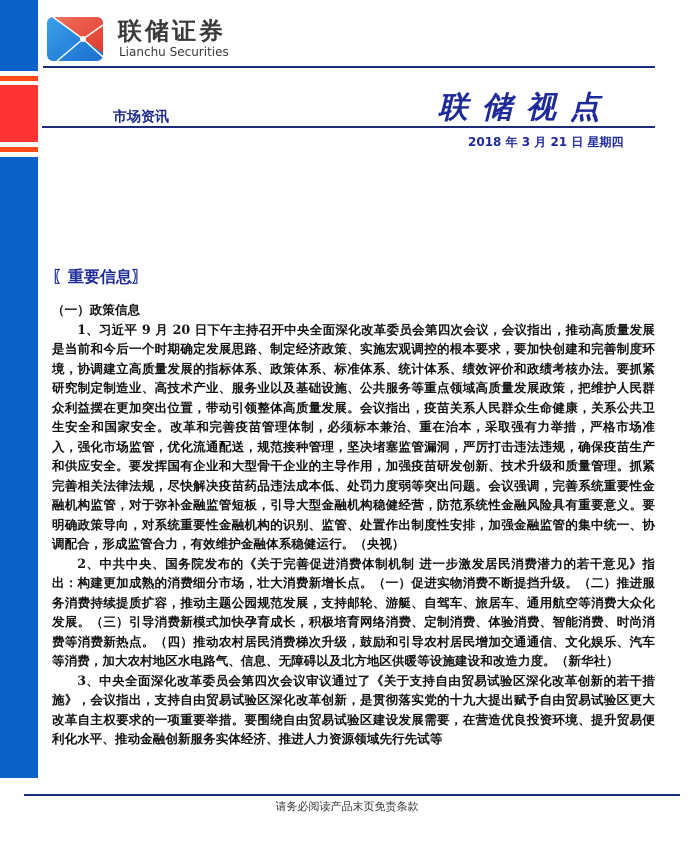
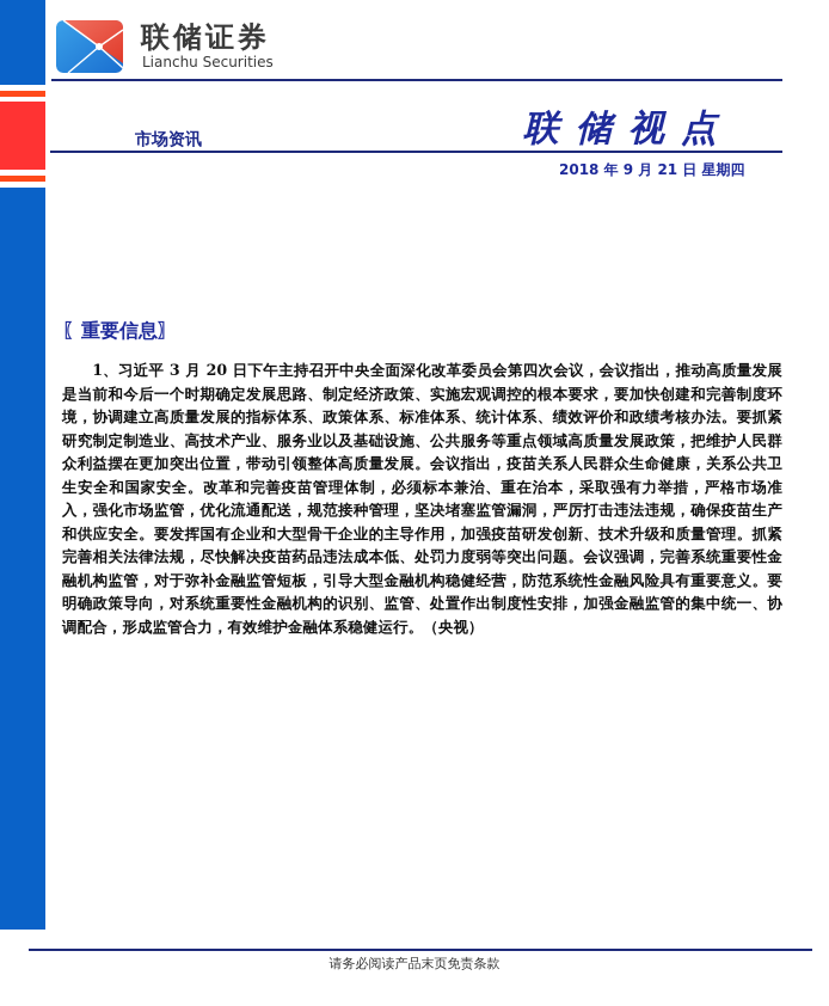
  联储证券
  Lianchu Securities
  市场资讯
  联储视点
- 2018 年 3 月 21 日 星期四
+ 2018 年 9 月 21 日 星期四
  〖重要信息〗
- （一）政策信息
- 1、习近平 9 月 20 日下午主持召开中央全面深化改革委员会第四次会议，会议指出，推动高质量发展是当前和今后一个时期确定发展思路、制定经济政策、实施宏观调控的根本要求，要加快创建和完善制度环境，协调建立高质量发展的指标体系、政策体系、标准体系、统计体系、绩效评价和政绩考核办法。要抓紧研究制定制造业、高技术产业、服务业以及基础设施、公共服务等重点领域高质量发展政策，把维护人民群众利益摆在更加突出位置，带动引领整体高质量发展。会议指出，疫苗关系人民群众生命健康，关系公共卫生安全和国家安全。改革和完善疫苗管理体制，必须标本兼治、重在治本，采取强有力举措，严格市场准入，强化市场监管，优化流通配送，规范接种管理，坚决堵塞监管漏洞，严厉打击违法违规，确保疫苗生产和供应安全。要发挥国有企业和大型骨干企业的主导作用，加强疫苗研发创新、技术升级和质量管理。抓紧完善相关法律法规，尽快解决疫苗药品违法成本低、处罚力度弱等突出问题。会议强调，完善系统重要性金融机构监管，对于弥补金融监管短板，引导大型金融机构稳健经营，防范系统性金融风险具有重要意义。要明确政策导向，对系统重要性金融机构的识别、监管、处置作出制度性安排，加强金融监管的集中统一、协调配合，形成监管合力，有效维护金融体系稳健运行。（央视）
+ 1、习近平 3 月 20 日下午主持召开中央全面深化改革委员会第四次会议，会议指出，推动高质量发展是当前和今后一个时期确定发展思路、制定经济政策、实施宏观调控的根本要求，要加快创建和完善制度环境，协调建立高质量发展的指标体系、政策体系、标准体系、统计体系、绩效评价和政绩考核办法。要抓紧研究制定制造业、高技术产业、服务业以及基础设施、公共服务等重点领域高质量发展政策，把维护人民群众利益摆在更加突出位置，带动引领整体高质量发展。会议指出，疫苗关系人民群众生命健康，关系公共卫生安全和国家安全。改革和完善疫苗管理体制，必须标本兼治、重在治本，采取强有力举措，严格市场准入，强化市场监管，优化流通配送，规范接种管理，坚决堵塞监管漏洞，严厉打击违法违规，确保疫苗生产和供应安全。要发挥国有企业和大型骨干企业的主导作用，加强疫苗研发创新、技术升级和质量管理。抓紧完善相关法律法规，尽快解决疫苗药品违法成本低、处罚力度弱等突出问题。会议强调，完善系统重要性金融机构监管，对于弥补金融监管短板，引导大型金融机构稳健经营，防范系统性金融风险具有重要意义。要明确政策导向，对系统重要性金融机构的识别、监管、处置作出制度性安排，加强金融监管的集中统一、协调配合，形成监管合力，有效维护金融体系稳健运行。（央视）
- 2、中共中央、国务院发布的《关于完善促进消费体制机制 进一步激发居民消费潜力的若干意见》指出：构建更加成熟的消费细分市场，壮大消费新增长点。（一）促进实物消费不断提挡升级。（二）推进服务消费持续提质扩容，推动主题公园规范发展，支持邮轮、游艇、自驾车、旅居车、通用航空等消费大众化发展。（三）引导消费新模式加快孕育成长，积极培育网络消费、定制消费、体验消费、智能消费、时尚消费等消费新热点。（四）推动农村居民消费梯次升级，鼓励和引导农村居民增加交通通信、文化娱乐、汽车等消费，加大农村地区水电路气、信息、无障碍以及北方地区供暖等设施建设和改造力度。（新华社）
- 3、中央全面深化改革委员会第四次会议审议通过了《关于支持自由贸易试验区深化改革创新的若干措施》，会议指出，支持自由贸易试验区深化改革创新，是贯彻落实党的十九大提出赋予自由贸易试验区更大改革自主权要求的一项重要举措。要围绕自由贸易试验区建设发展需要，在营造优良投资环境、提升贸易便利化水平、推动金融创新服务实体经济、推进人力资源领域先行先试等
  请务必阅读产品末页免责条款
